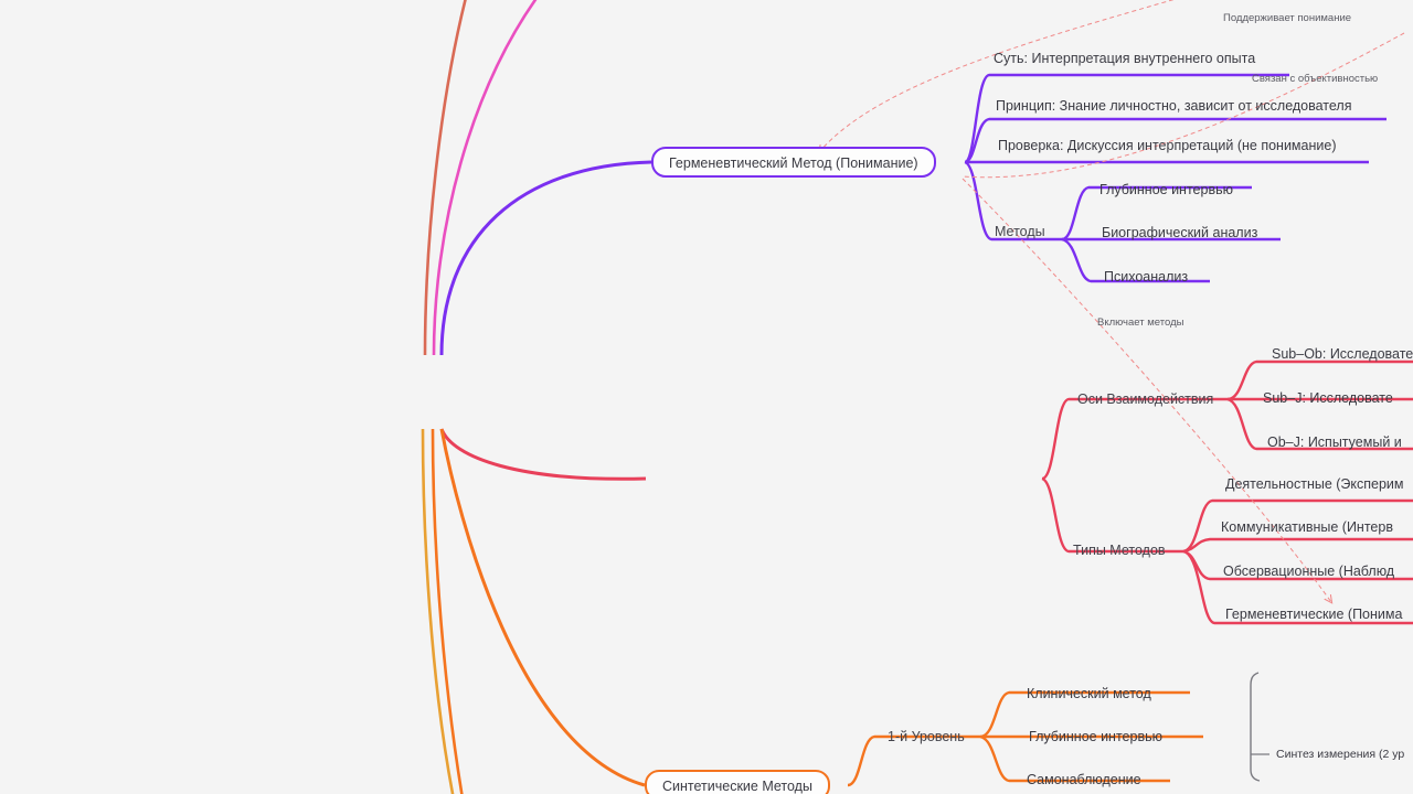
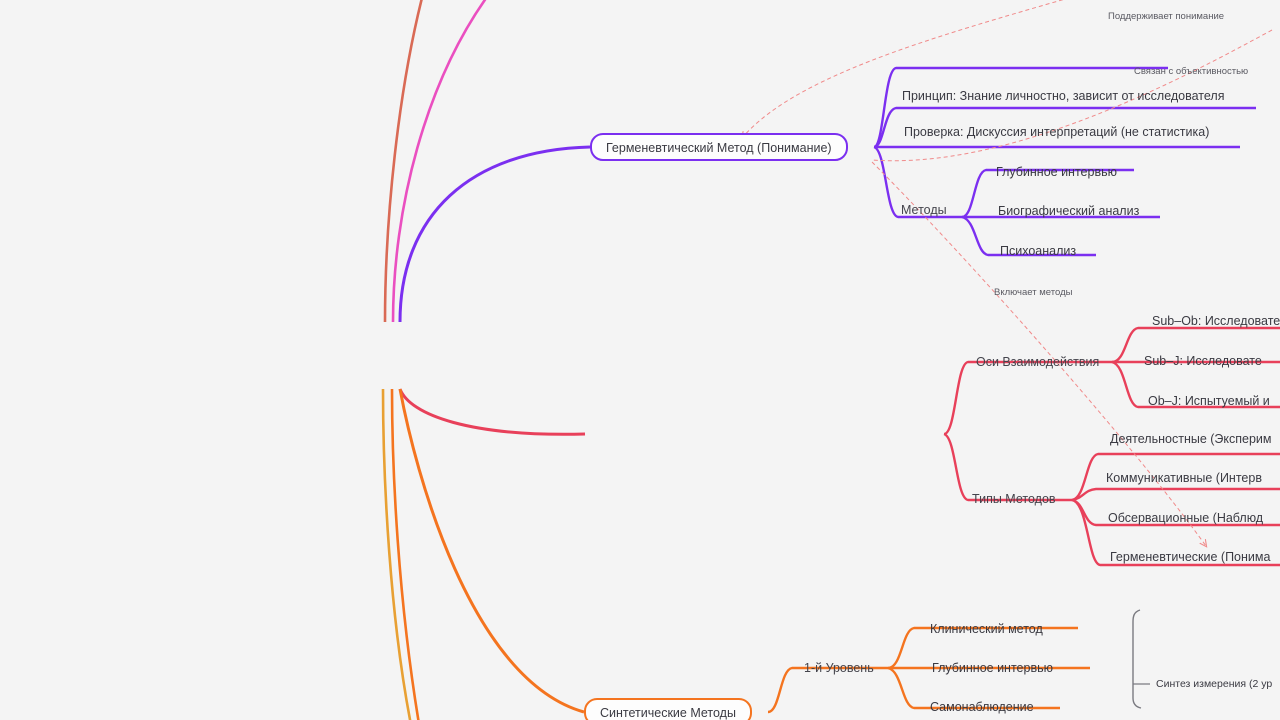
  Герменевтический Метод (Понимание)
- Суть: Интерпретация внутреннего опыта
  Принцип: Знание личностно, зависит от исследователя
- Проверка: Дискуссия интерпретаций (не понимание)
+ Проверка: Дискуссия интерпретаций (не статистика)
  Методы
  Глубинное интервью
  Биографический анализ
  Психоанализ
  Оси Взаимодействия
  Sub–Ob: Исследовате
  Sub–J: Исследовате
  Ob–J: Испытуемый и
  Типы Методов
  Деятельностные (Эксперим
  Коммуникативные (Интерв
  Обсервационные (Наблюд
  Герменевтические (Понима
  Синтетические Методы
  1-й Уровень
  Клинический метод
  Глубинное интервью
  Самонаблюдение
  Поддерживает понимание
  Связан с объективностью
  Включает методы
  Синтез измерения (2 ур
